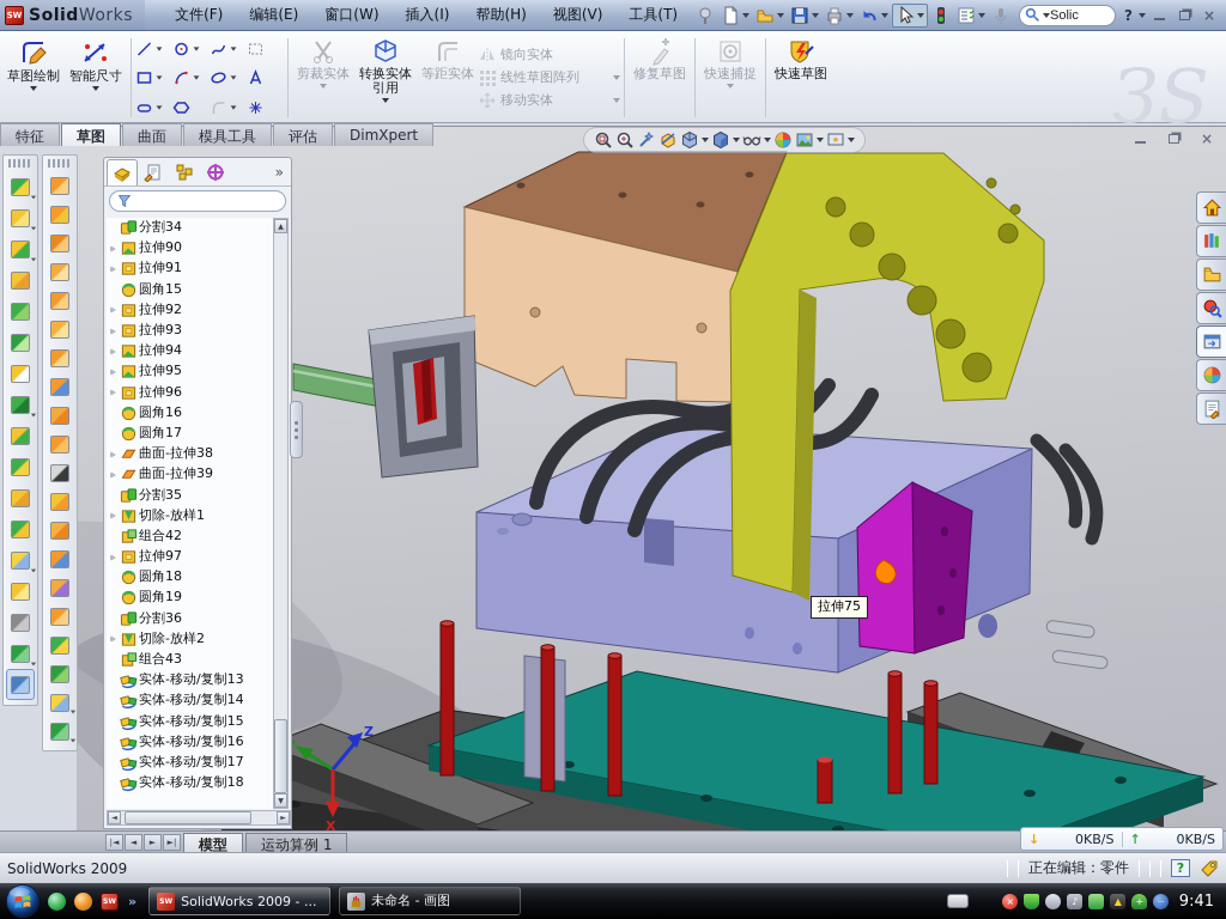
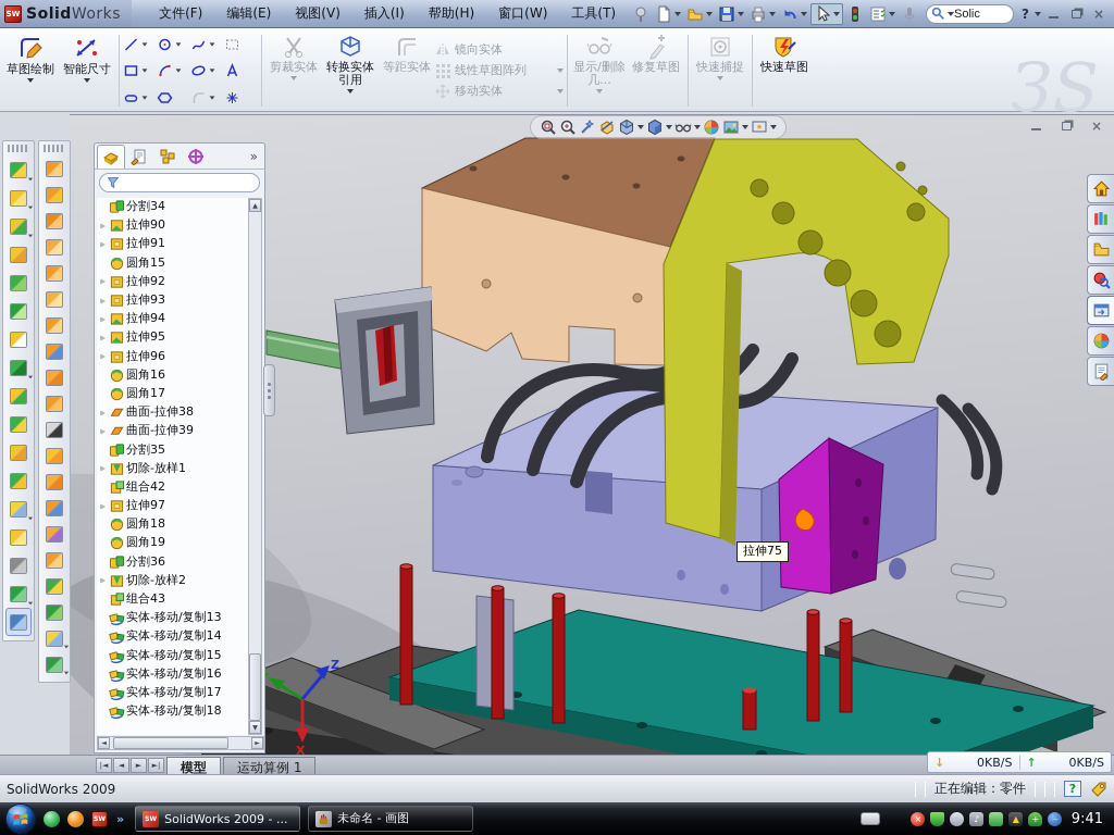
  SW
  SolidWorks
  文件(F)
  编辑(E)
- 窗口(W)
+ 视图(V)
  插入(I)
  帮助(H)
- 视图(V)
+ 窗口(W)
  工具(T)
  Solic
  ?
  ×
  草图绘制
  智能尺寸
  剪裁实体
  转换实体引用
  等距实体
  镜向实体
  线性草图阵列
  移动实体
+ 显示/删除几...
  修复草图
  快速捕捉
  快速草图
  ЗS
  Z
  X
- 特征
- 草图
- 曲面
- 模具工具
- 评估
- DimXpert
  ×
  »
  分割34
  拉伸90
  拉伸91
  圆角15
  拉伸92
  拉伸93
  拉伸94
  拉伸95
  拉伸96
  圆角16
  圆角17
  曲面-拉伸38
  曲面-拉伸39
  分割35
  切除-放样1
  组合42
  拉伸97
  圆角18
  圆角19
  分割36
  切除-放样2
  组合43
  实体-移动/复制13
  实体-移动/复制14
  实体-移动/复制15
  实体-移动/复制16
  实体-移动/复制17
  实体-移动/复制18
  拉伸75
  |◄
  ◄
  ►
  ►|
  模型
  运动算例 1
  ↓
  0KB/S
  ↑
  0KB/S
  SolidWorks 2009
  正在编辑：零件
  ?
  »
  SolidWorks 2009 - ...
  未命名 - 画图
  ×
  ♪
  ▲
  +
  −
  9:41
